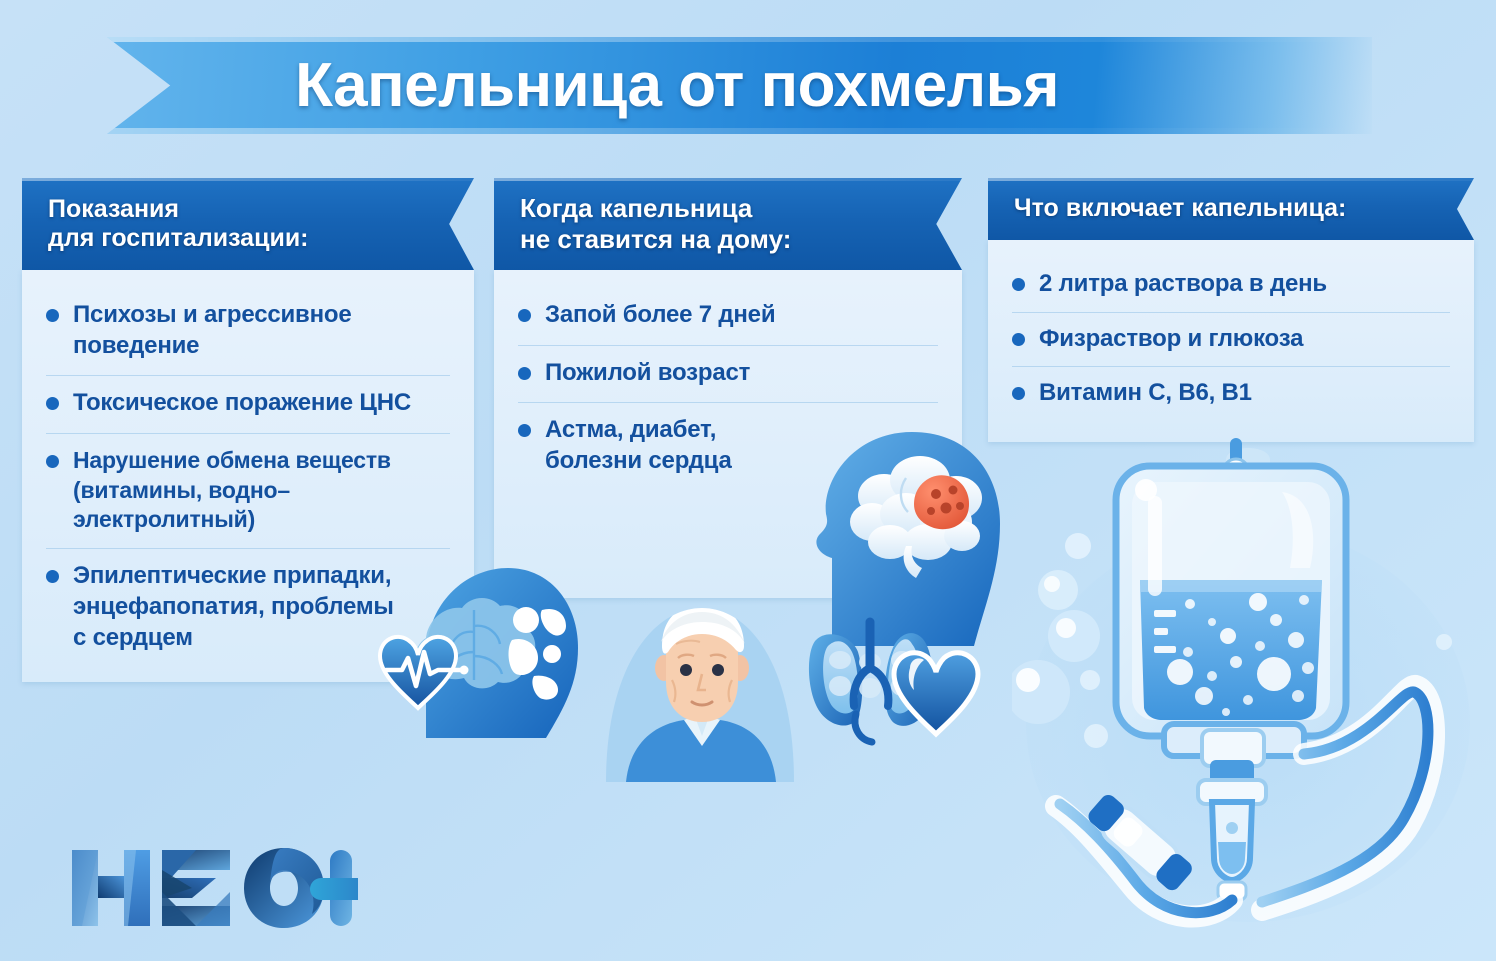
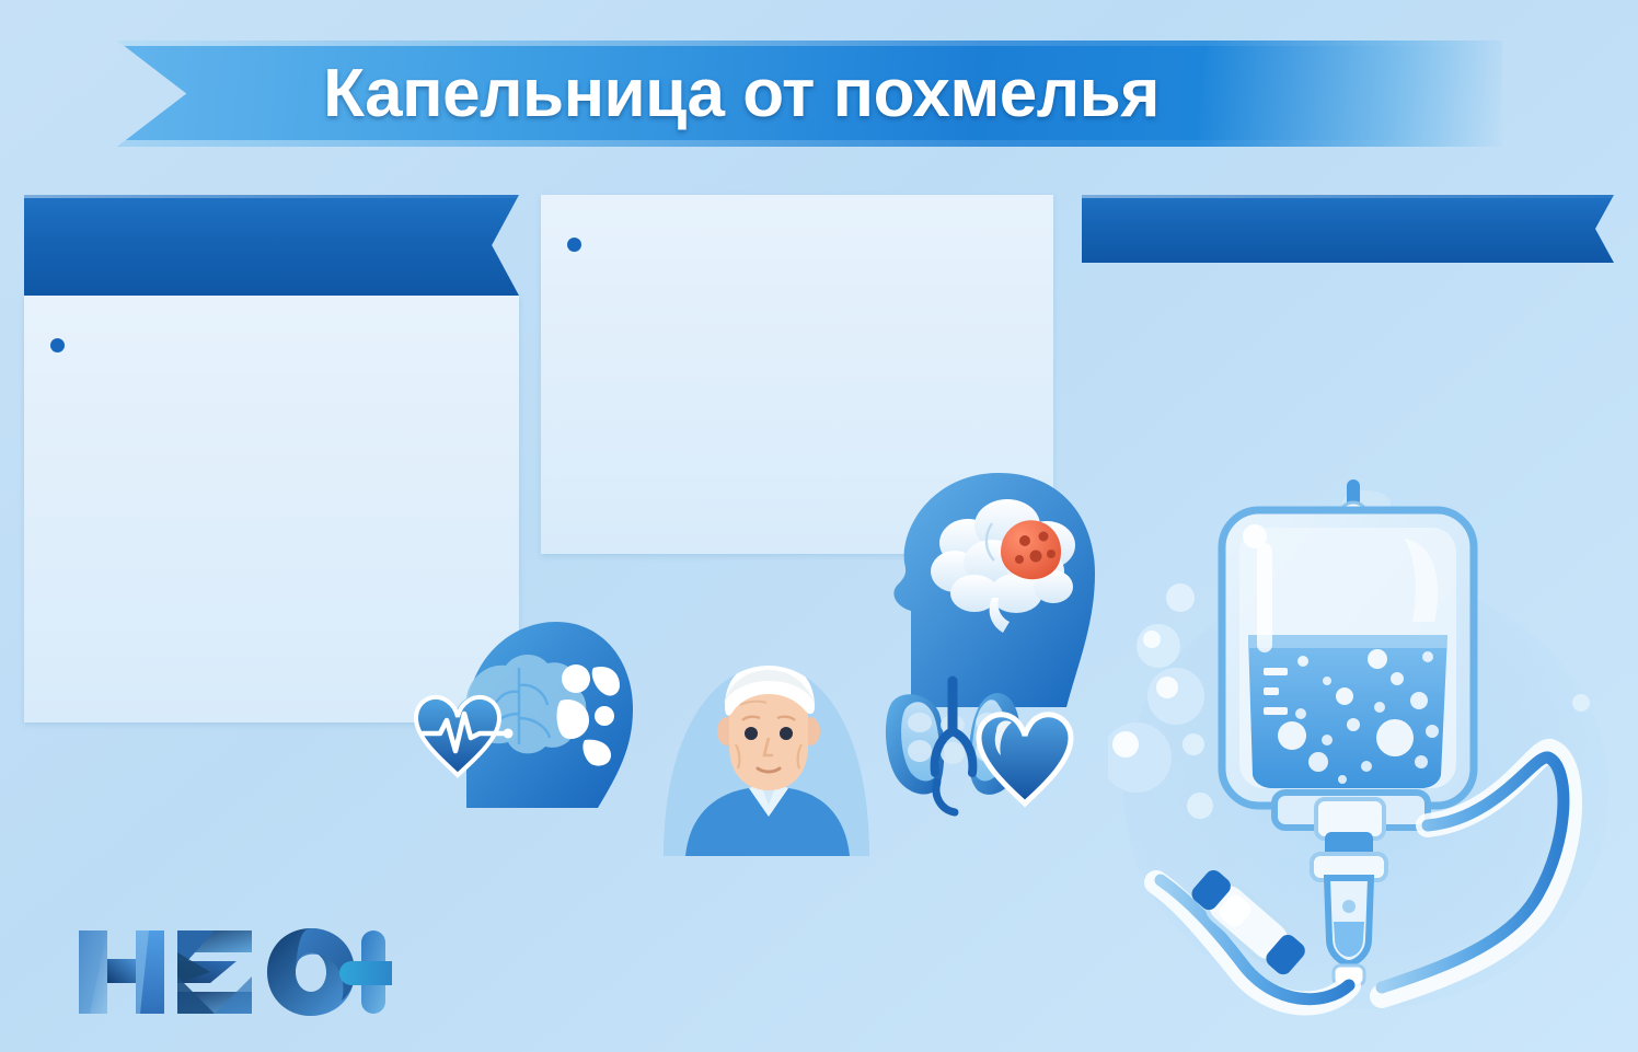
  Капельница от похмелья
- Показания
- для госпитализации:
- Психозы и агрессивное
- поведение
- Токсическое поражение ЦНС
- Нарушение обмена веществ
- (витамины, водно–электролитный)
- Эпилептические припадки,
- энцефапопатия, проблемы
- с сердцем
- Когда капельница
- не ставится на дому:
- Запой более 7 дней
- Пожилой возраст
- Астма, диабет,
- болезни сердца
- Что включает капельница:
- 2 литра раствора в день
- Физраствор и глюкоза
- Витамин С, В6, В1
